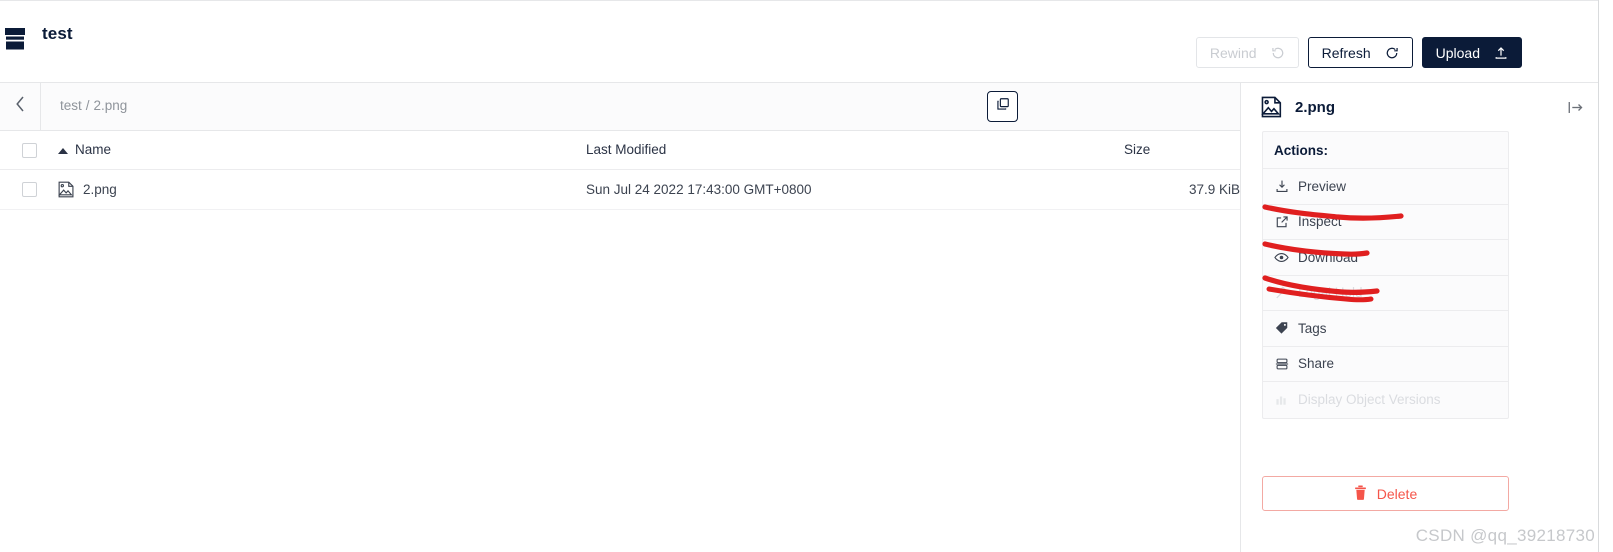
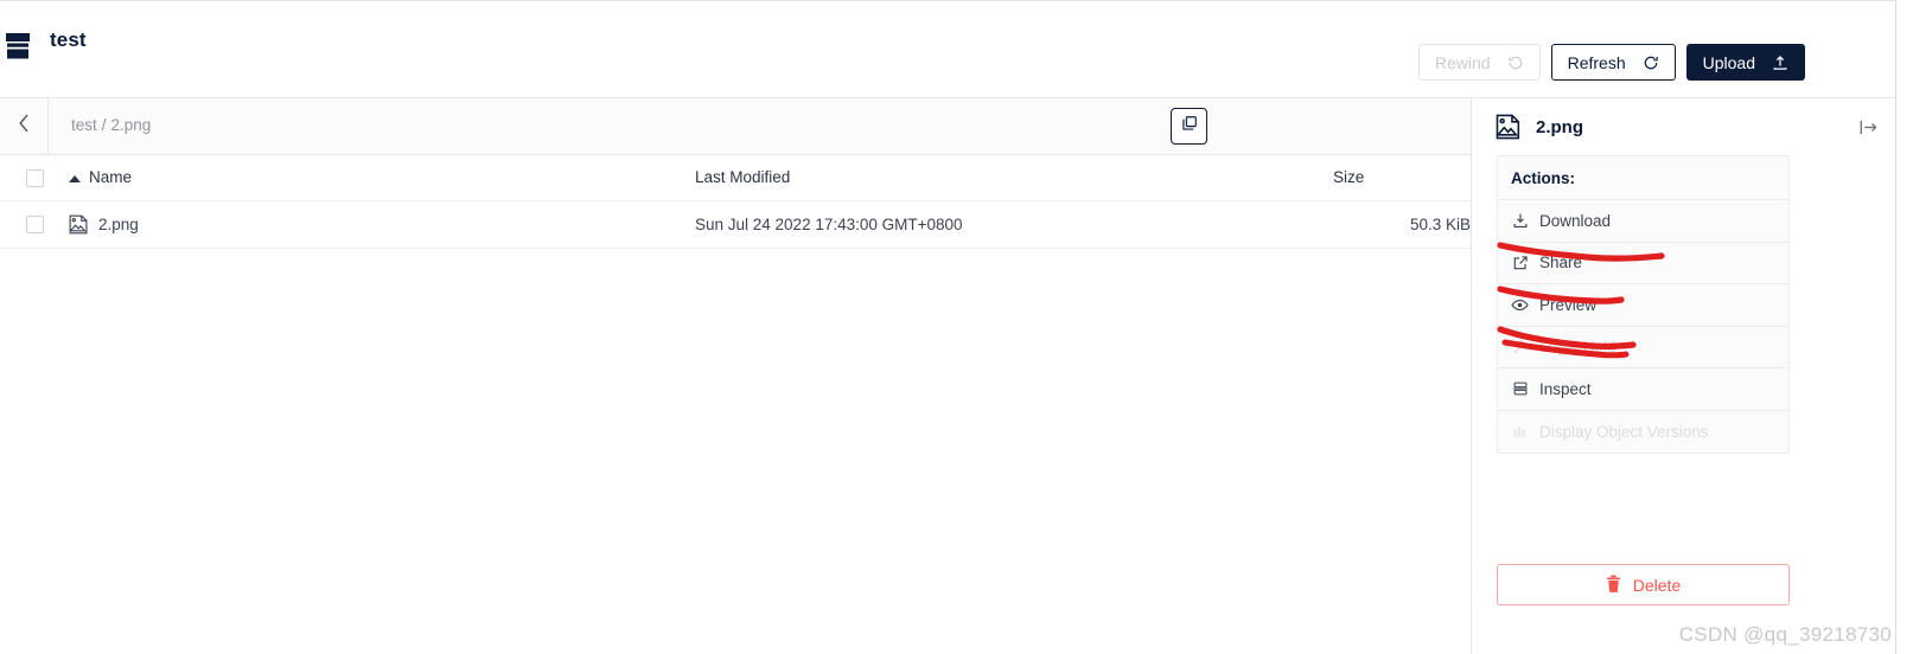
  test
  Rewind
  Refresh
  Upload
  test / 2.png
  	Name	Last Modified	Size
- 	2.png	Sun Jul 24 2022 17:43:00 GMT+0800	37.9 KiB
+ 	2.png	Sun Jul 24 2022 17:43:00 GMT+0800	50.3 KiB
  2.png
  Actions:
- Preview
+ Download
- Inspect
+ Share
- Download
+ Preview
- Tags
- Share
+ Inspect
  Display Object Versions
  Delete
  CSDN @qq_39218730
